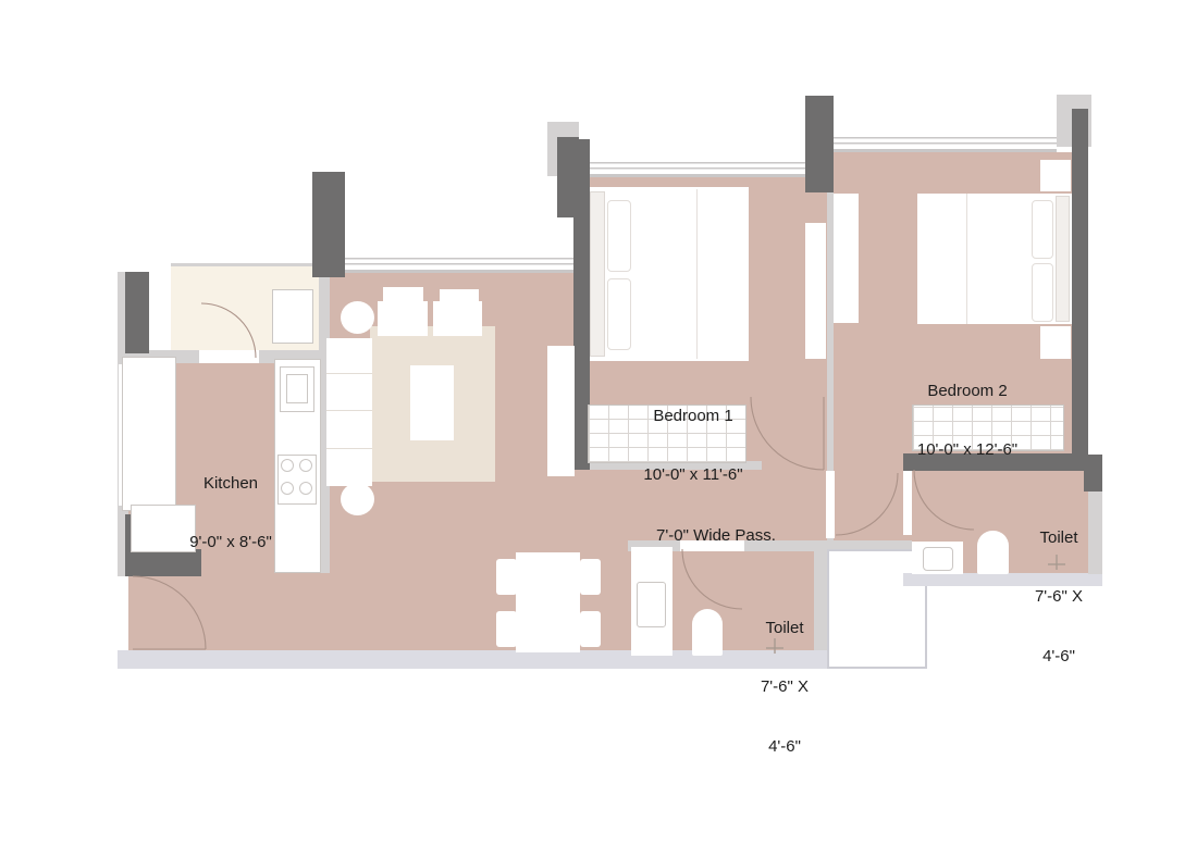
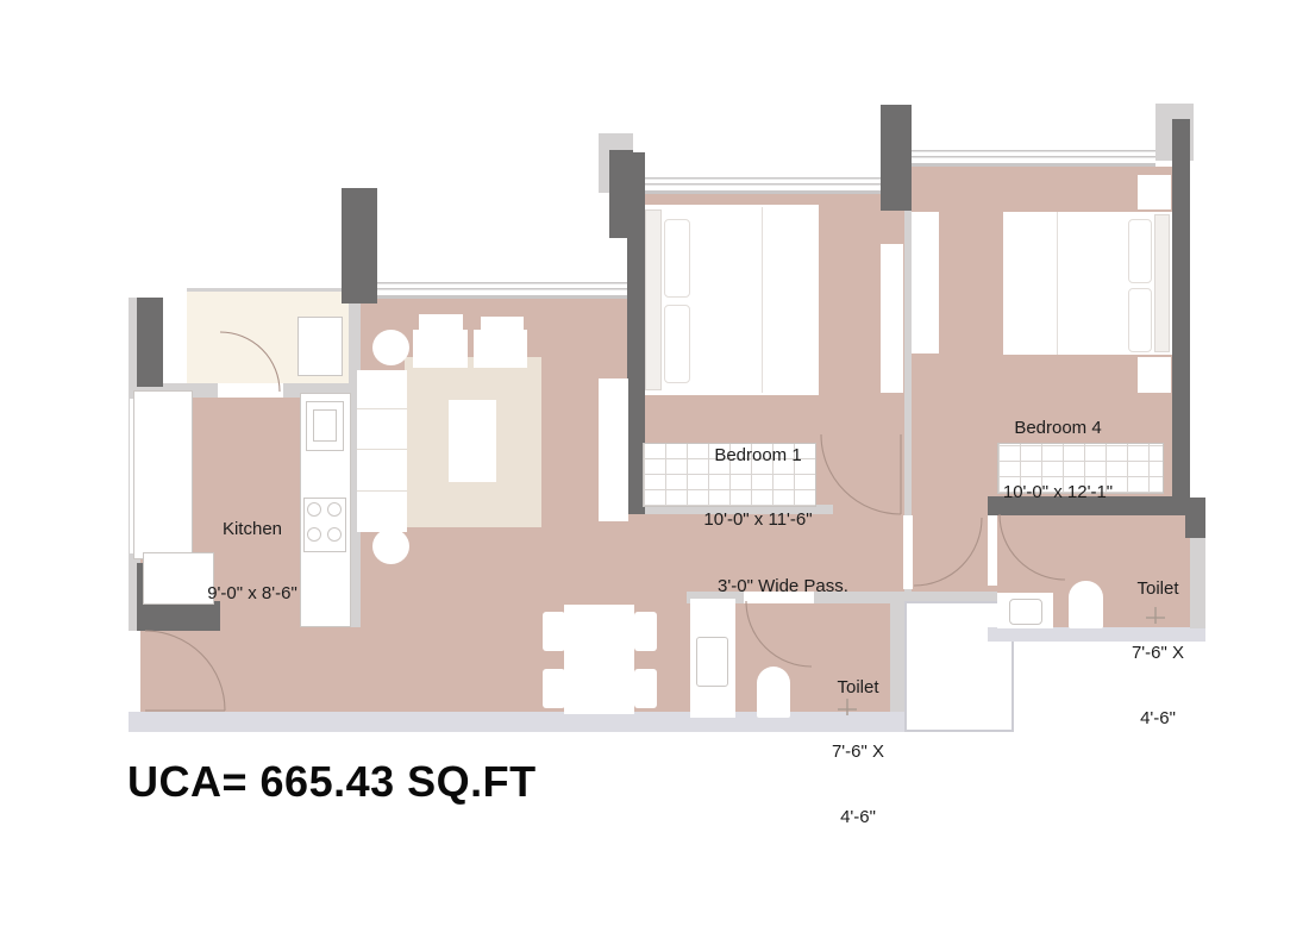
  Kitchen
  9'-0" x 8'-6"
  Bedroom 1
  10'-0" x 11'-6"
- Bedroom 2
+ Bedroom 4
- 10'-0" x 12'-6"
+ 10'-0" x 12'-1"
- 7'-0" Wide Pass.
+ 3'-0" Wide Pass.
  Toilet
  7'-6" X
  4'-6"
  Toilet
  7'-6" X
  4'-6"
+ UCA= 665.43 SQ.FT
